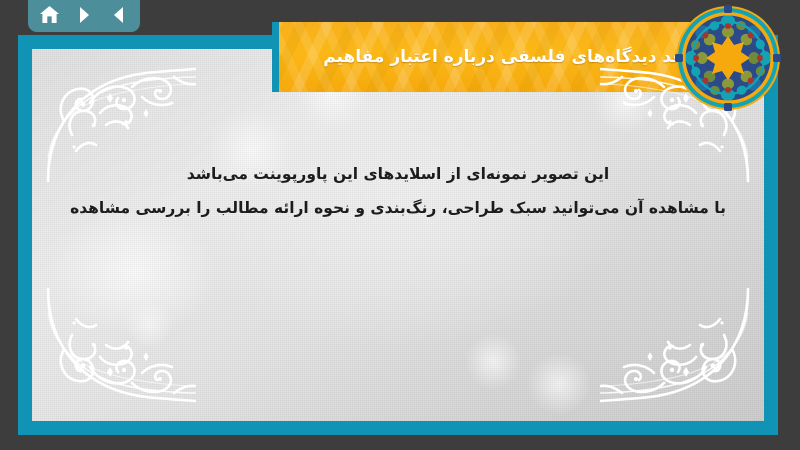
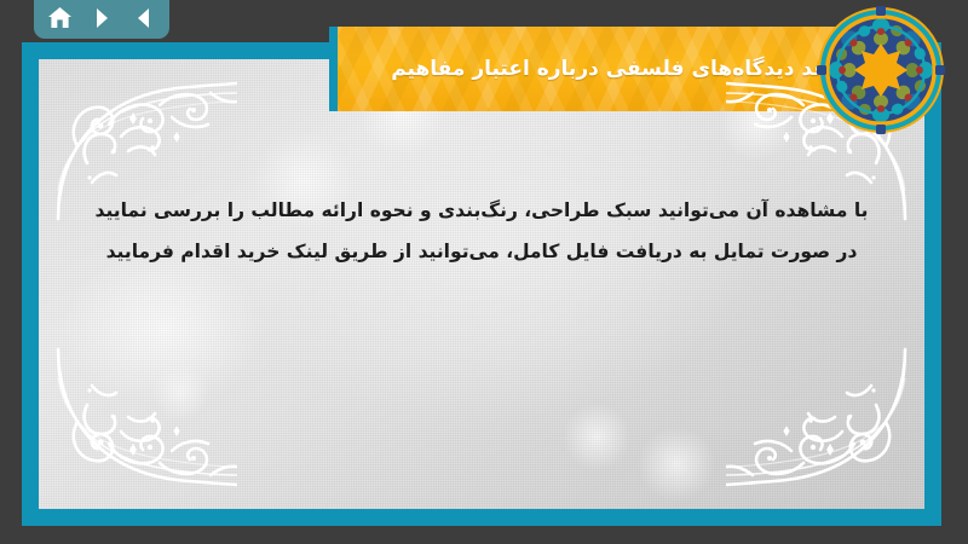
- این تصویر نمونه‌ای از اسلایدهای این پاورپوینت می‌باشد
- با مشاهده آن می‌توانید سبک طراحی، رنگبندی و نحوه ارائه مطالب را بررسی مشاهده
+ با مشاهده آن می‌توانید سبک طراحی، رنگ‌بندی و نحوه ارائه مطالب را بررسی نمایید
+ در صورت تمایل به دریافت فایل کامل، می‌توانید از طریق لینک خرید اقدام فرمایید
  د دیدگاه‌های فلسفی درباره اعتبار مفاهیم
